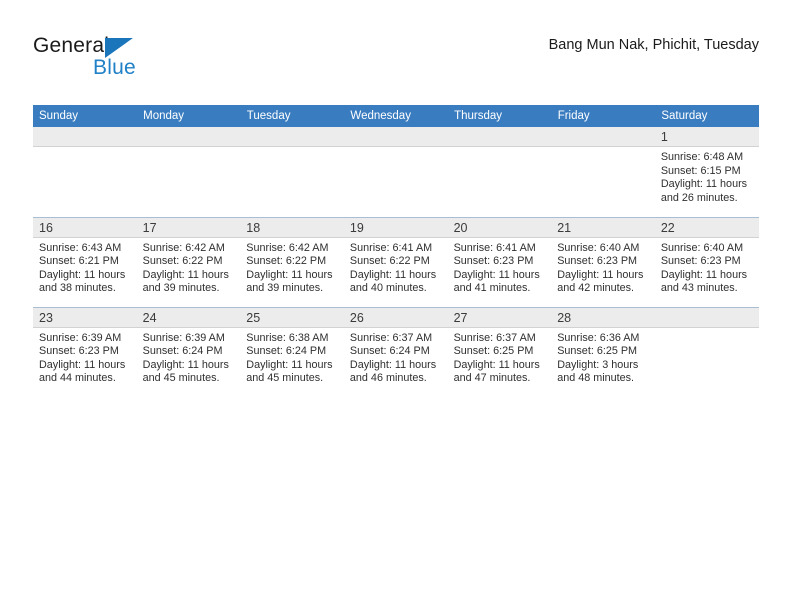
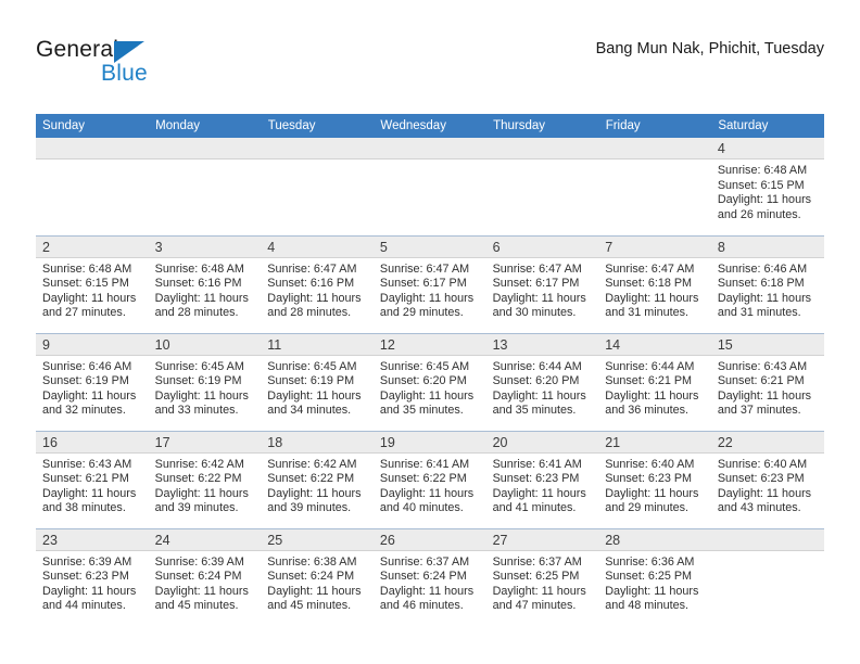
  General
  Blue
  Bang Mun Nak, Phichit, Tuesday
  Sunday	Monday	Tuesday	Wednesday	Thursday	Friday	Saturday
- 						1Sunrise: 6:48 AMSunset: 6:15 PMDaylight: 11 hours and 26 minutes.
+ 						4Sunrise: 6:48 AMSunset: 6:15 PMDaylight: 11 hours and 26 minutes.
+ 2Sunrise: 6:48 AMSunset: 6:15 PMDaylight: 11 hours and 27 minutes.	3Sunrise: 6:48 AMSunset: 6:16 PMDaylight: 11 hours and 28 minutes.	4Sunrise: 6:47 AMSunset: 6:16 PMDaylight: 11 hours and 28 minutes.	5Sunrise: 6:47 AMSunset: 6:17 PMDaylight: 11 hours and 29 minutes.	6Sunrise: 6:47 AMSunset: 6:17 PMDaylight: 11 hours and 30 minutes.	7Sunrise: 6:47 AMSunset: 6:18 PMDaylight: 11 hours and 31 minutes.	8Sunrise: 6:46 AMSunset: 6:18 PMDaylight: 11 hours and 31 minutes.
+ 9Sunrise: 6:46 AMSunset: 6:19 PMDaylight: 11 hours and 32 minutes.	10Sunrise: 6:45 AMSunset: 6:19 PMDaylight: 11 hours and 33 minutes.	11Sunrise: 6:45 AMSunset: 6:19 PMDaylight: 11 hours and 34 minutes.	12Sunrise: 6:45 AMSunset: 6:20 PMDaylight: 11 hours and 35 minutes.	13Sunrise: 6:44 AMSunset: 6:20 PMDaylight: 11 hours and 35 minutes.	14Sunrise: 6:44 AMSunset: 6:21 PMDaylight: 11 hours and 36 minutes.	15Sunrise: 6:43 AMSunset: 6:21 PMDaylight: 11 hours and 37 minutes.
- 16Sunrise: 6:43 AMSunset: 6:21 PMDaylight: 11 hours and 38 minutes.	17Sunrise: 6:42 AMSunset: 6:22 PMDaylight: 11 hours and 39 minutes.	18Sunrise: 6:42 AMSunset: 6:22 PMDaylight: 11 hours and 39 minutes.	19Sunrise: 6:41 AMSunset: 6:22 PMDaylight: 11 hours and 40 minutes.	20Sunrise: 6:41 AMSunset: 6:23 PMDaylight: 11 hours and 41 minutes.	21Sunrise: 6:40 AMSunset: 6:23 PMDaylight: 11 hours and 42 minutes.	22Sunrise: 6:40 AMSunset: 6:23 PMDaylight: 11 hours and 43 minutes.
+ 16Sunrise: 6:43 AMSunset: 6:21 PMDaylight: 11 hours and 38 minutes.	17Sunrise: 6:42 AMSunset: 6:22 PMDaylight: 11 hours and 39 minutes.	18Sunrise: 6:42 AMSunset: 6:22 PMDaylight: 11 hours and 39 minutes.	19Sunrise: 6:41 AMSunset: 6:22 PMDaylight: 11 hours and 40 minutes.	20Sunrise: 6:41 AMSunset: 6:23 PMDaylight: 11 hours and 41 minutes.	21Sunrise: 6:40 AMSunset: 6:23 PMDaylight: 11 hours and 29 minutes.	22Sunrise: 6:40 AMSunset: 6:23 PMDaylight: 11 hours and 43 minutes.
- 23Sunrise: 6:39 AMSunset: 6:23 PMDaylight: 11 hours and 44 minutes.	24Sunrise: 6:39 AMSunset: 6:24 PMDaylight: 11 hours and 45 minutes.	25Sunrise: 6:38 AMSunset: 6:24 PMDaylight: 11 hours and 45 minutes.	26Sunrise: 6:37 AMSunset: 6:24 PMDaylight: 11 hours and 46 minutes.	27Sunrise: 6:37 AMSunset: 6:25 PMDaylight: 11 hours and 47 minutes.	28Sunrise: 6:36 AMSunset: 6:25 PMDaylight: 3 hours and 48 minutes.
+ 23Sunrise: 6:39 AMSunset: 6:23 PMDaylight: 11 hours and 44 minutes.	24Sunrise: 6:39 AMSunset: 6:24 PMDaylight: 11 hours and 45 minutes.	25Sunrise: 6:38 AMSunset: 6:24 PMDaylight: 11 hours and 45 minutes.	26Sunrise: 6:37 AMSunset: 6:24 PMDaylight: 11 hours and 46 minutes.	27Sunrise: 6:37 AMSunset: 6:25 PMDaylight: 11 hours and 47 minutes.	28Sunrise: 6:36 AMSunset: 6:25 PMDaylight: 11 hours and 48 minutes.
